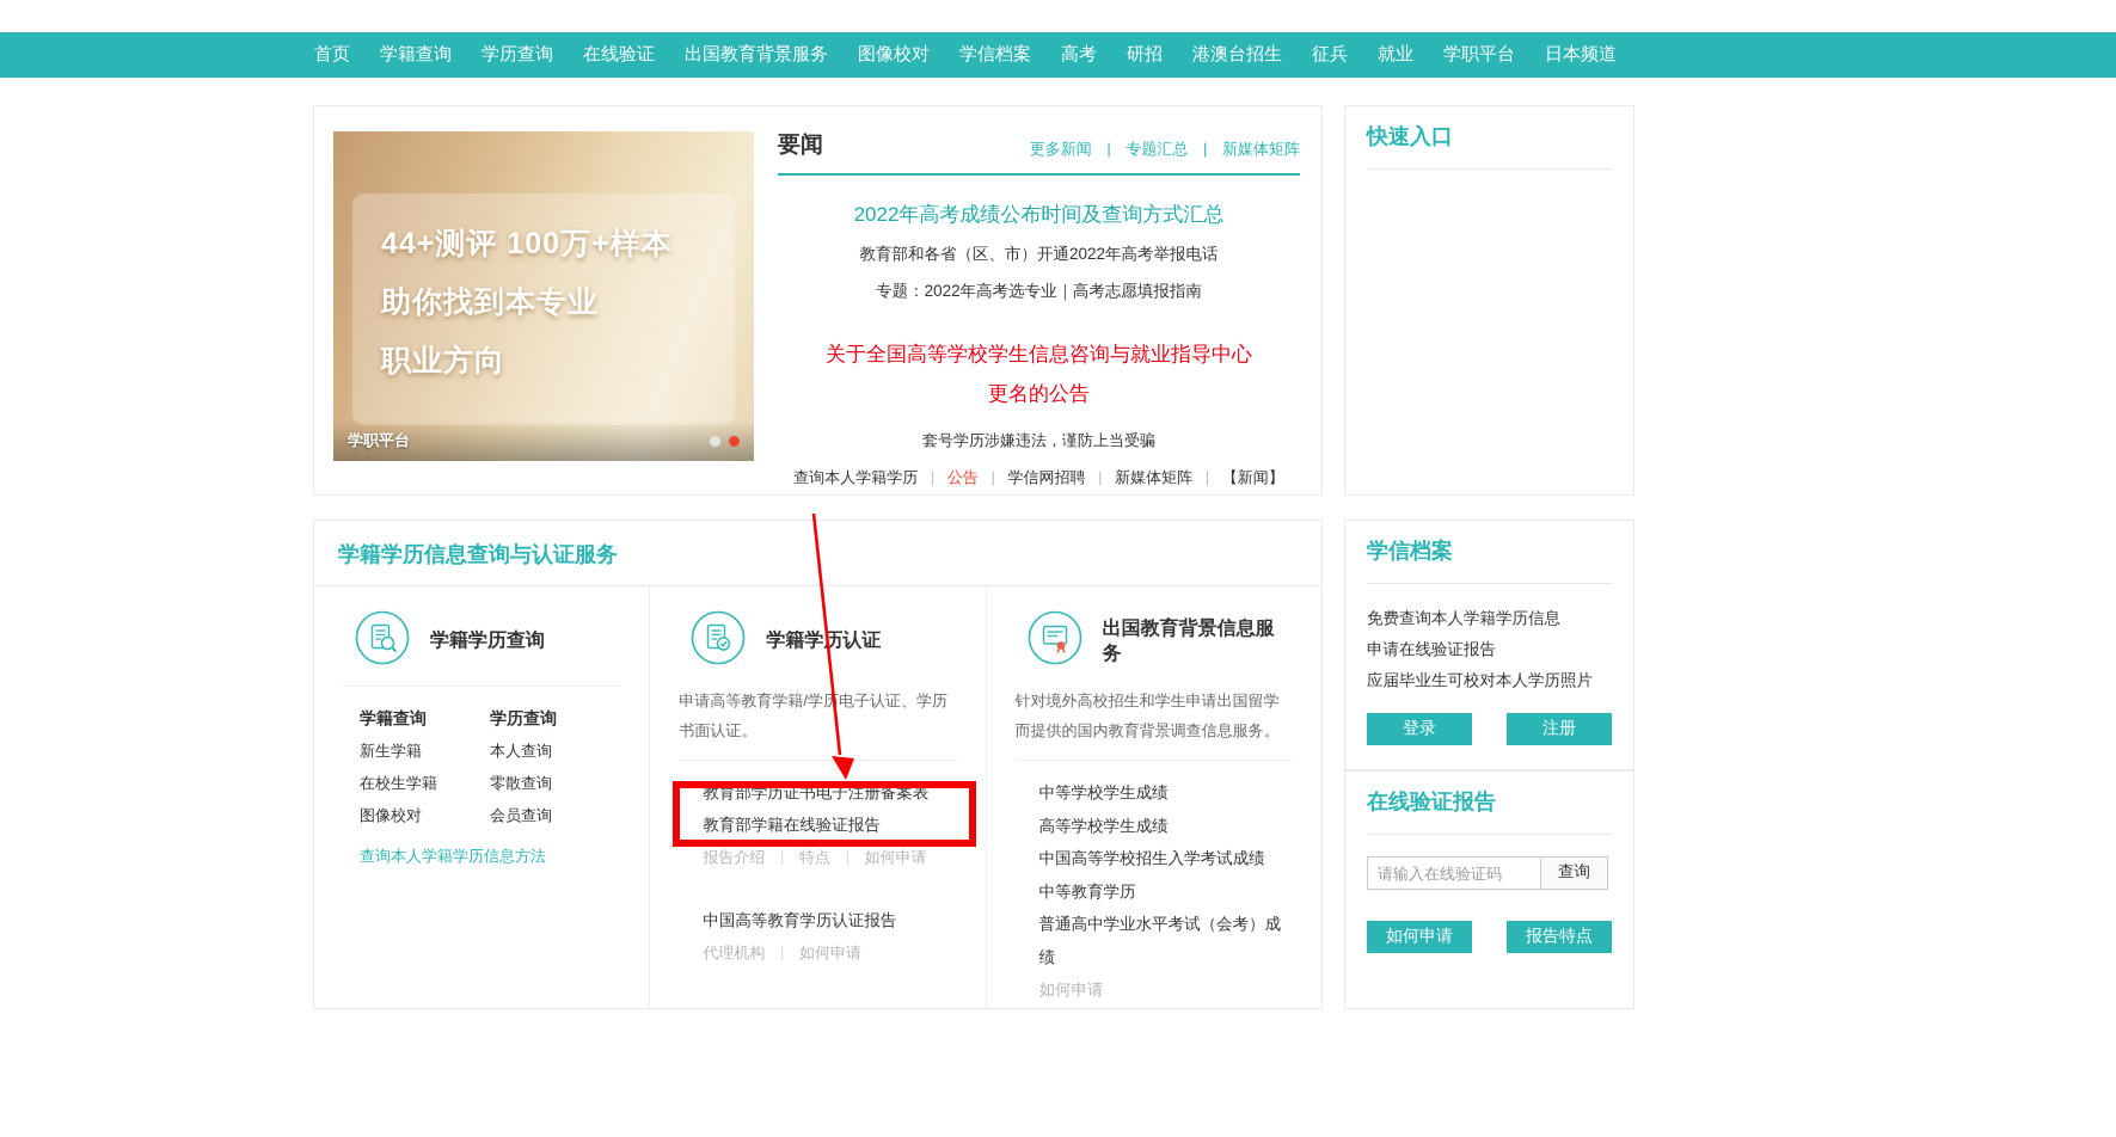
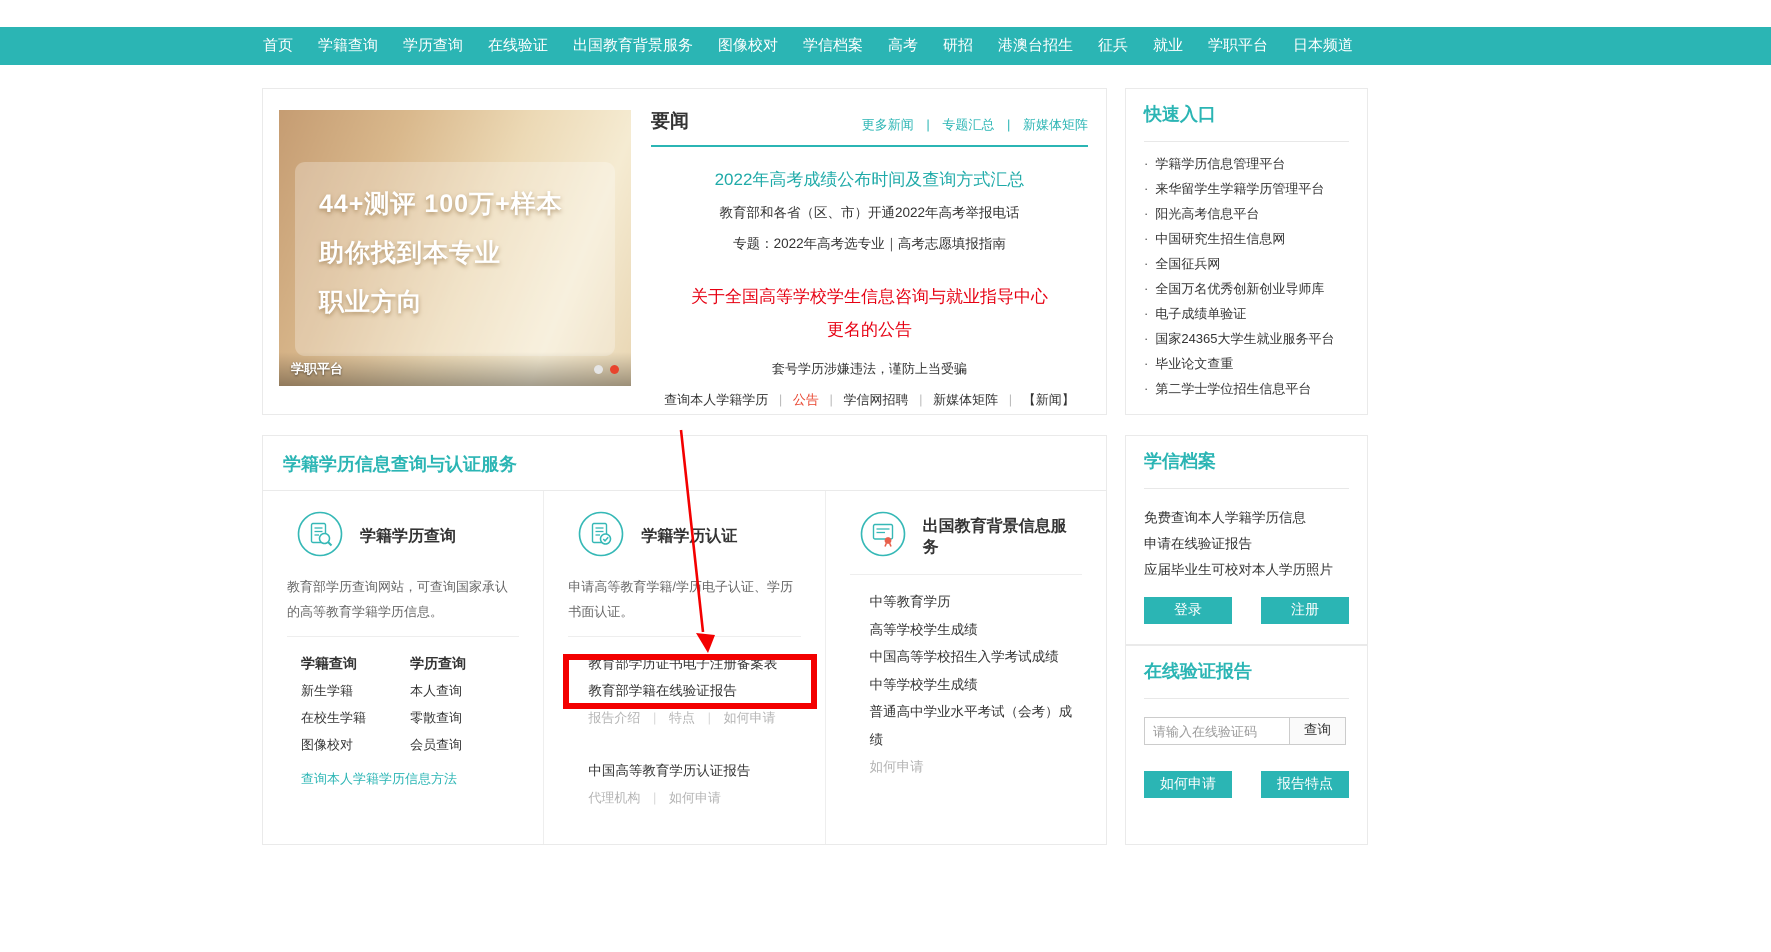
  首页
  学籍查询
  学历查询
  在线验证
  出国教育背景服务
  图像校对
  学信档案
  高考
  研招
  港澳台招生
  征兵
  就业
  学职平台
  日本频道
  44+测评 100万+样本
  助你找到本专业
  职业方向
  学职平台
  要闻
  更多新闻 | 专题汇总 | 新媒体矩阵
  2022年高考成绩公布时间及查询方式汇总
  教育部和各省（区、市）开通2022年高考举报电话
  专题：2022年高考选专业｜高考志愿填报指南
  关于全国高等学校学生信息咨询与就业指导中心
  更名的公告
  套号学历涉嫌违法，谨防上当受骗
  查询本人学籍学历 | 公告 | 学信网招聘 | 新媒体矩阵 | 【新闻】
  快速入口
+ · 学籍学历信息管理平台
+ · 来华留学生学籍学历管理平台
+ · 阳光高考信息平台
+ · 中国研究生招生信息网
+ · 全国征兵网
+ · 全国万名优秀创新创业导师库
+ · 电子成绩单验证
+ · 国家24365大学生就业服务平台
+ · 毕业论文查重
+ · 第二学士学位招生信息平台
  学籍学历信息查询与认证服务
  学籍学历查询
+ 教育部学历查询网站，可查询国家承认的高等教育学籍学历信息。
  学籍查询
  新生学籍
  在校生学籍
  图像校对
  学历查询
  本人查询
  零散查询
  会员查询
  查询本人学籍学历信息方法
  学籍学历认证
  申请高等教育学籍/学历电子认证、学历书面认证。
  教育部学历证书电子注册备案表
  教育部学籍在线验证报告
  报告介绍 | 特点 | 如何申请
  中国高等教育学历认证报告
  代理机构 | 如何申请
  出国教育背景信息服务
- 针对境外高校招生和学生申请出国留学而提供的国内教育背景调查信息服务。
- 中等学校学生成绩
+ 中等教育学历
  高等学校学生成绩
  中国高等学校招生入学考试成绩
- 中等教育学历
+ 中等学校学生成绩
  普通高中学业水平考试（会考）成绩
  如何申请
  学信档案
  免费查询本人学籍学历信息
  申请在线验证报告
  应届毕业生可校对本人学历照片
  登录
  注册
  在线验证报告
  请输入在线验证码
  查询
  如何申请
  报告特点
